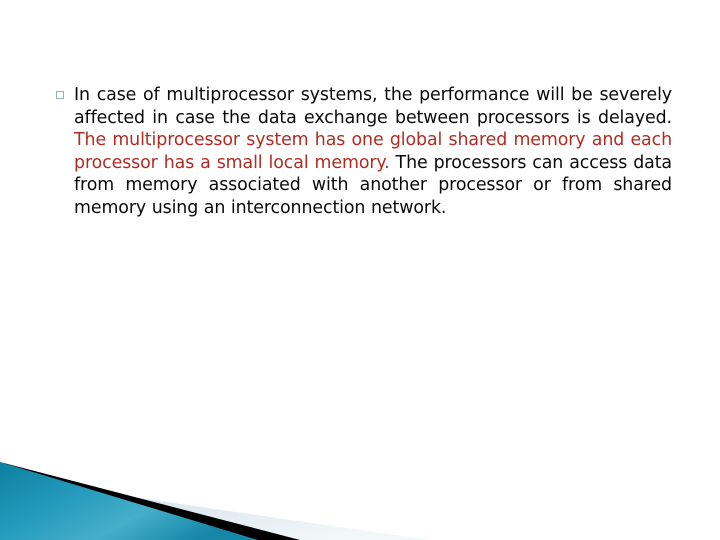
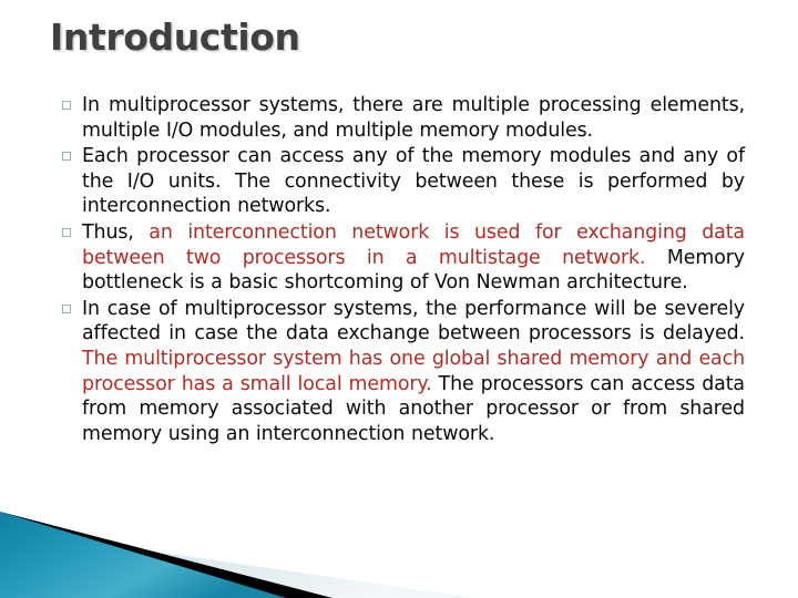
+ Introduction
+ In multiprocessor systems, there are multiple processing elements, multiple I/O modules, and multiple memory modules.
+ Each processor can access any of the memory modules and any of the I/O units. The connectivity between these is performed by interconnection networks.
+ Thus, an interconnection network is used for exchanging data between two processors in a multistage network. Memory bottleneck is a basic shortcoming of Von Newman architecture.
  In case of multiprocessor systems, the performance will be severely affected in case the data exchange between processors is delayed. The multiprocessor system has one global shared memory and each processor has a small local memory. The processors can access data from memory associated with another processor or from shared memory using an interconnection network.
